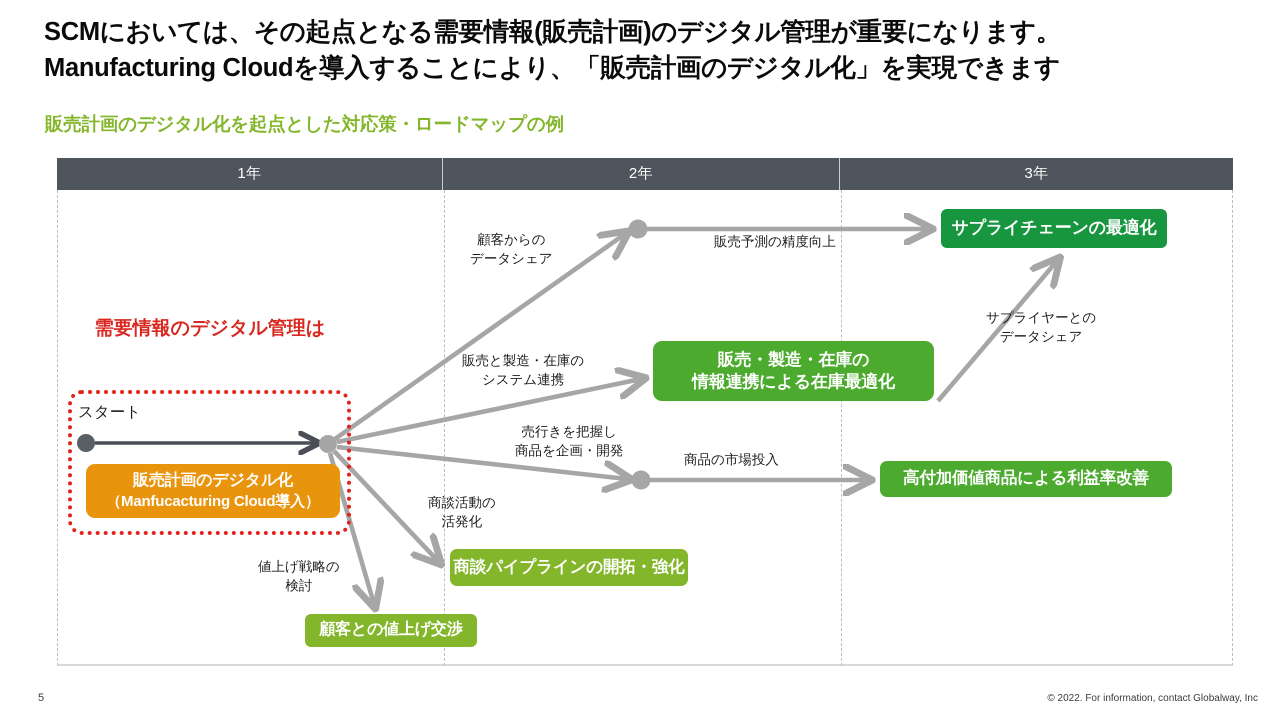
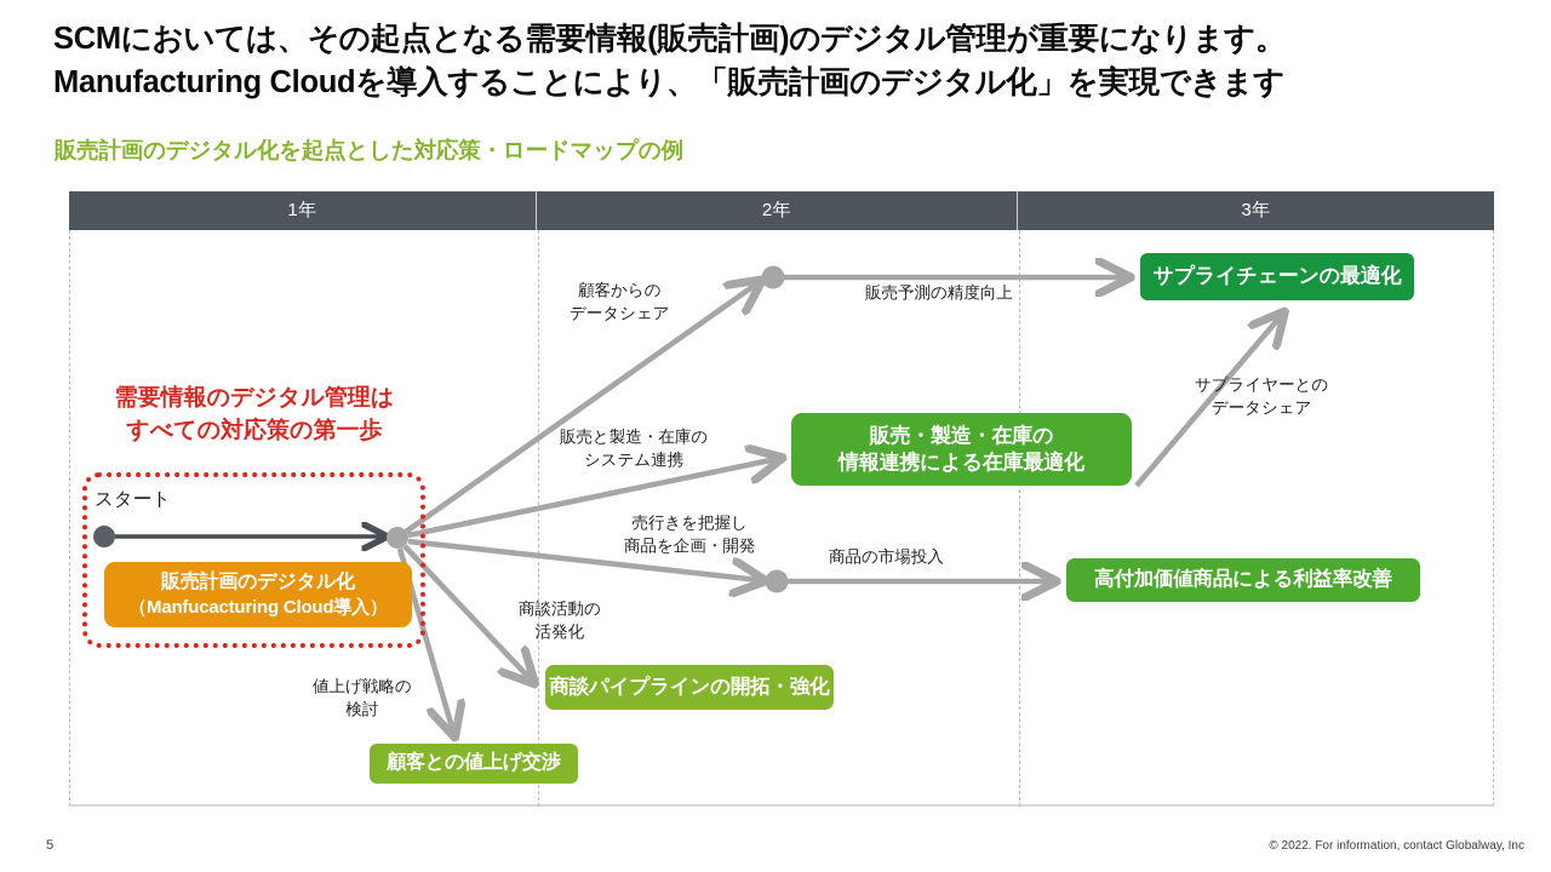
  SCMにおいては、その起点となる需要情報(販売計画)のデジタル管理が重要になります。
  Manufacturing Cloudを導入することにより、「販売計画のデジタル化」を実現できます
  販売計画のデジタル化を起点とした対応策・ロードマップの例
  1年
  2年
  3年
  需要情報のデジタル管理は
+ すべての対応策の第一歩
  スタート
  販売計画のデジタル化
  （Manfucacturing Cloud導入）
  サプライチェーンの最適化
  販売・製造・在庫の
  情報連携による在庫最適化
  高付加価値商品による利益率改善
  商談パイプラインの開拓・強化
  顧客との値上げ交渉
  顧客からの
  データシェア
  販売予測の精度向上
  販売と製造・在庫の
  システム連携
  サプライヤーとの
  データシェア
  売行きを把握し
  商品を企画・開発
  商品の市場投入
  商談活動の
  活発化
  値上げ戦略の
  検討
  5
  © 2022. For information, contact Globalway, Inc
